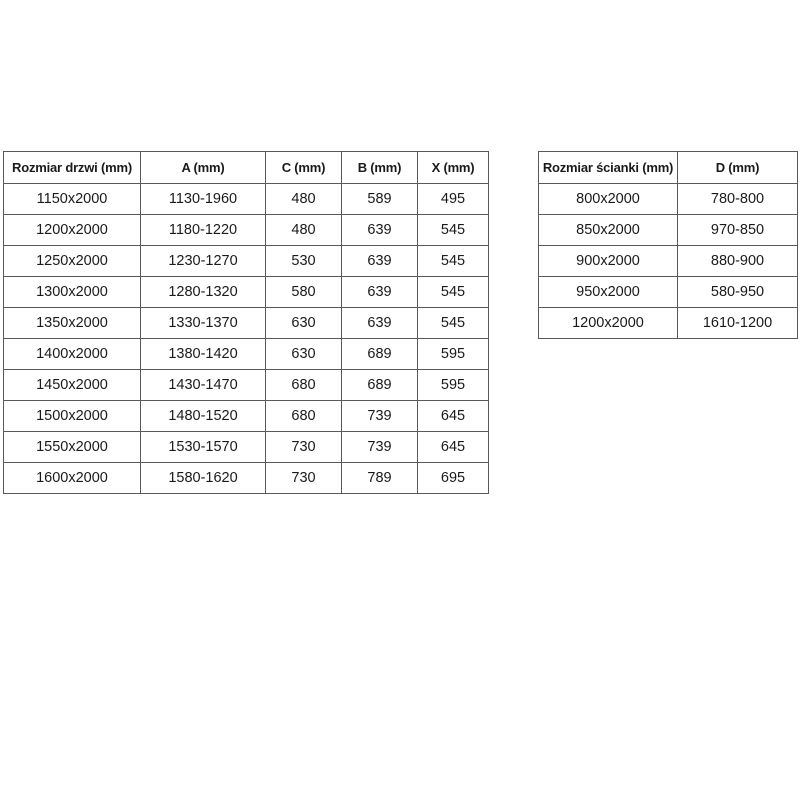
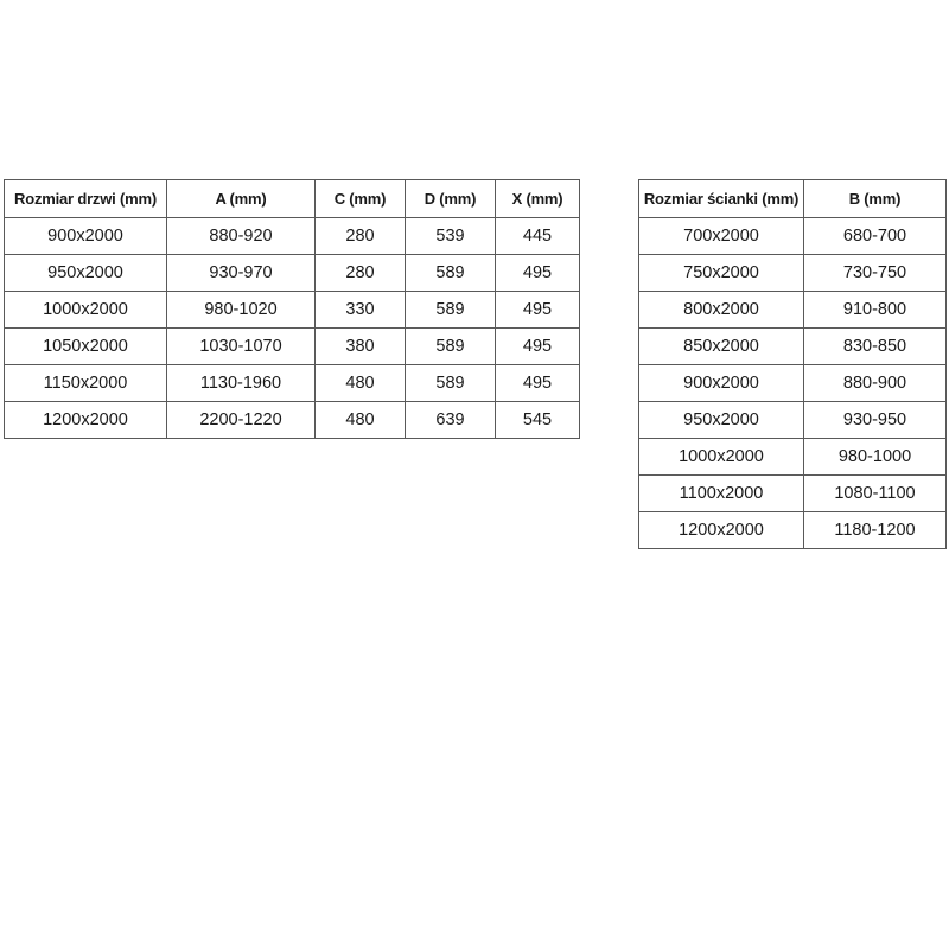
- Rozmiar drzwi (mm)	A (mm)	C (mm)	B (mm)	X (mm)
+ Rozmiar drzwi (mm)	A (mm)	C (mm)	D (mm)	X (mm)
+ 900x2000	880-920	280	539	445
+ 950x2000	930-970	280	589	495
+ 1000x2000	980-1020	330	589	495
+ 1050x2000	1030-1070	380	589	495
  1150x2000	1130-1960	480	589	495
- 1200x2000	1180-1220	480	639	545
+ 1200x2000	2200-1220	480	639	545
- 1250x2000	1230-1270	530	639	545
- 1300x2000	1280-1320	580	639	545
- 1350x2000	1330-1370	630	639	545
- 1400x2000	1380-1420	630	689	595
- 1450x2000	1430-1470	680	689	595
- 1500x2000	1480-1520	680	739	645
- 1550x2000	1530-1570	730	739	645
- 1600x2000	1580-1620	730	789	695
- Rozmiar ścianki (mm)	D (mm)
+ Rozmiar ścianki (mm)	B (mm)
+ 700x2000	680-700
+ 750x2000	730-750
- 800x2000	780-800
+ 800x2000	910-800
- 850x2000	970-850
+ 850x2000	830-850
  900x2000	880-900
- 950x2000	580-950
+ 950x2000	930-950
+ 1000x2000	980-1000
+ 1100x2000	1080-1100
- 1200x2000	1610-1200
+ 1200x2000	1180-1200
